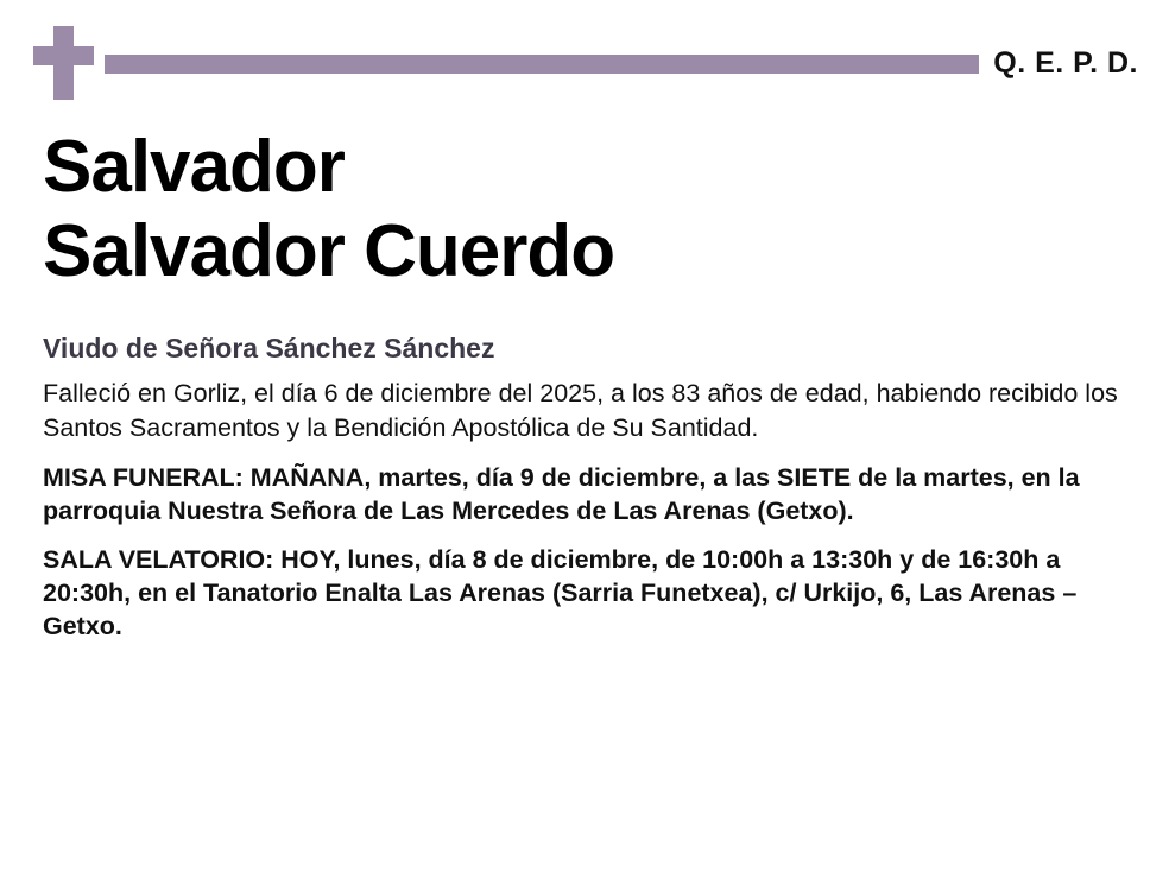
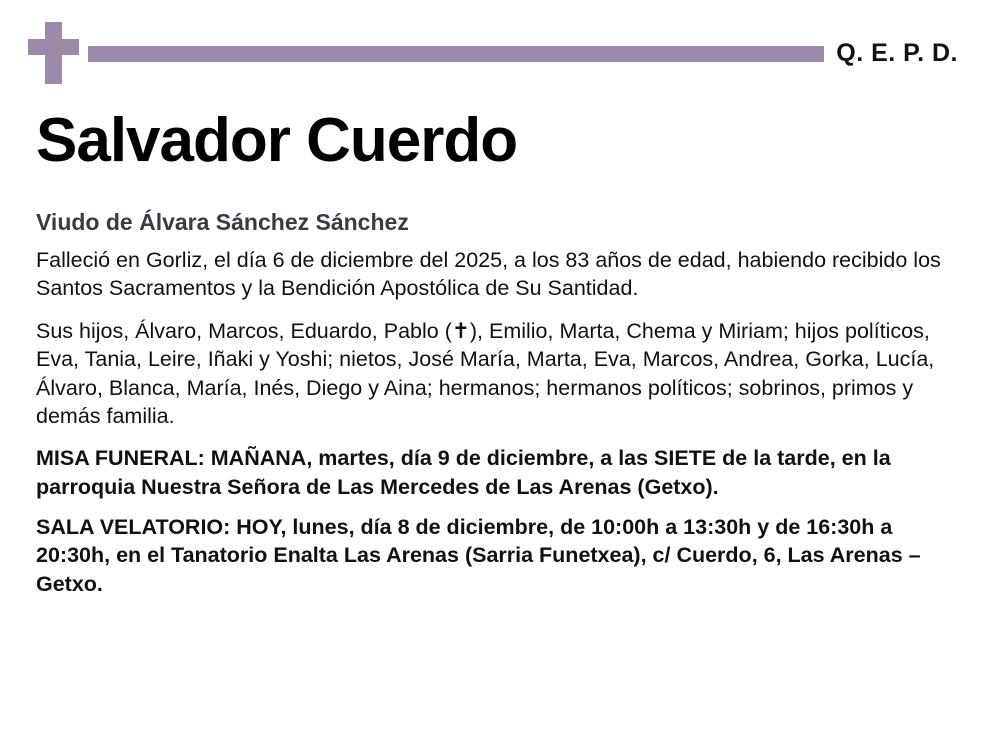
  Q. E. P. D.
- Salvador
  Salvador Cuerdo
- Viudo de Señora Sánchez Sánchez
+ Viudo de Álvara Sánchez Sánchez
  Falleció en Gorliz, el día 6 de diciembre del 2025, a los 83 años de edad, habiendo recibido los Santos Sacramentos y la Bendición Apostólica de Su Santidad.
+ Sus hijos, Álvaro, Marcos, Eduardo, Pablo (✝), Emilio, Marta, Chema y Miriam; hijos políticos, Eva, Tania, Leire, Iñaki y Yoshi; nietos, José María, Marta, Eva, Marcos, Andrea, Gorka, Lucía, Álvaro, Blanca, María, Inés, Diego y Aina; hermanos; hermanos políticos; sobrinos, primos y demás familia.
- MISA FUNERAL: MAÑANA, martes, día 9 de diciembre, a las SIETE de la martes, en la parroquia Nuestra Señora de Las Mercedes de Las Arenas (Getxo).
+ MISA FUNERAL: MAÑANA, martes, día 9 de diciembre, a las SIETE de la tarde, en la parroquia Nuestra Señora de Las Mercedes de Las Arenas (Getxo).
- SALA VELATORIO: HOY, lunes, día 8 de diciembre, de 10:00h a 13:30h y de 16:30h a 20:30h, en el Tanatorio Enalta Las Arenas (Sarria Funetxea), c/ Urkijo, 6, Las Arenas – Getxo.
+ SALA VELATORIO: HOY, lunes, día 8 de diciembre, de 10:00h a 13:30h y de 16:30h a 20:30h, en el Tanatorio Enalta Las Arenas (Sarria Funetxea), c/ Cuerdo, 6, Las Arenas – Getxo.
